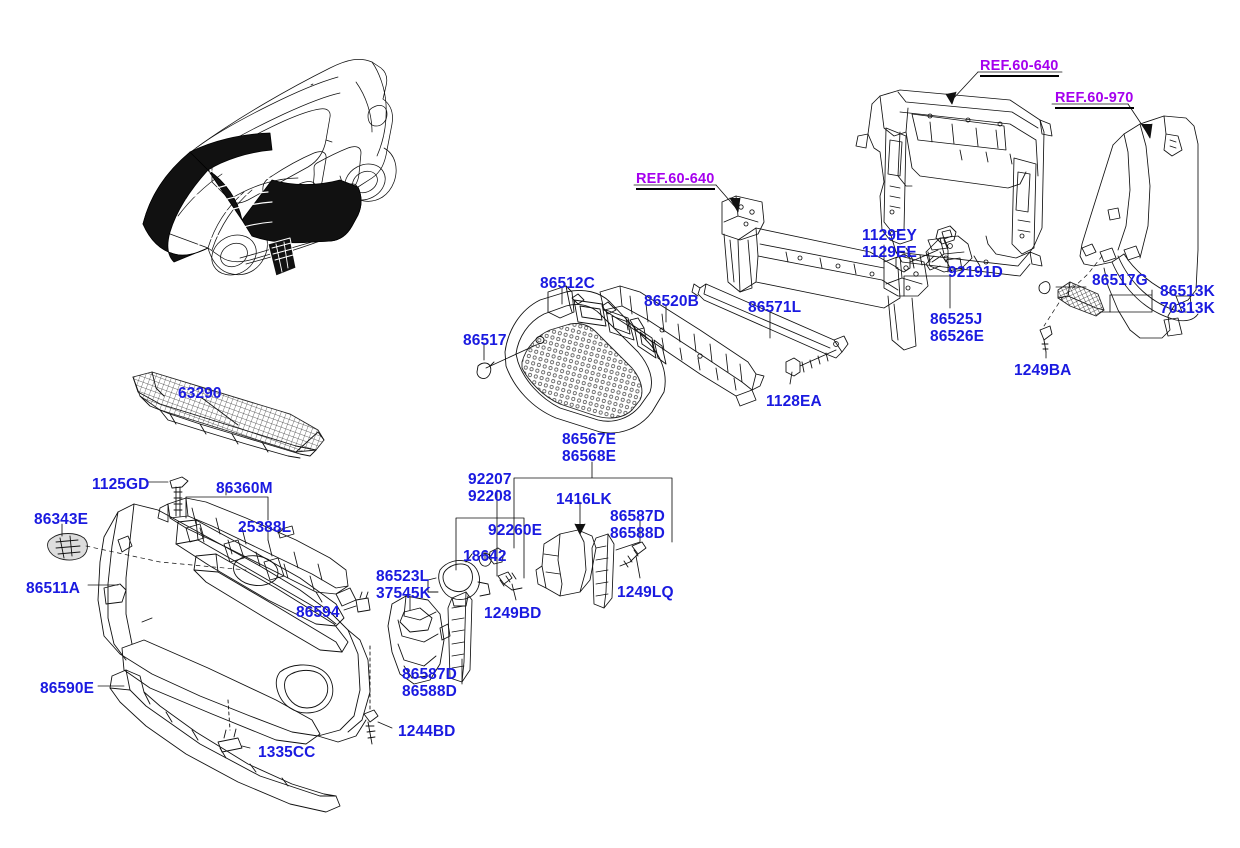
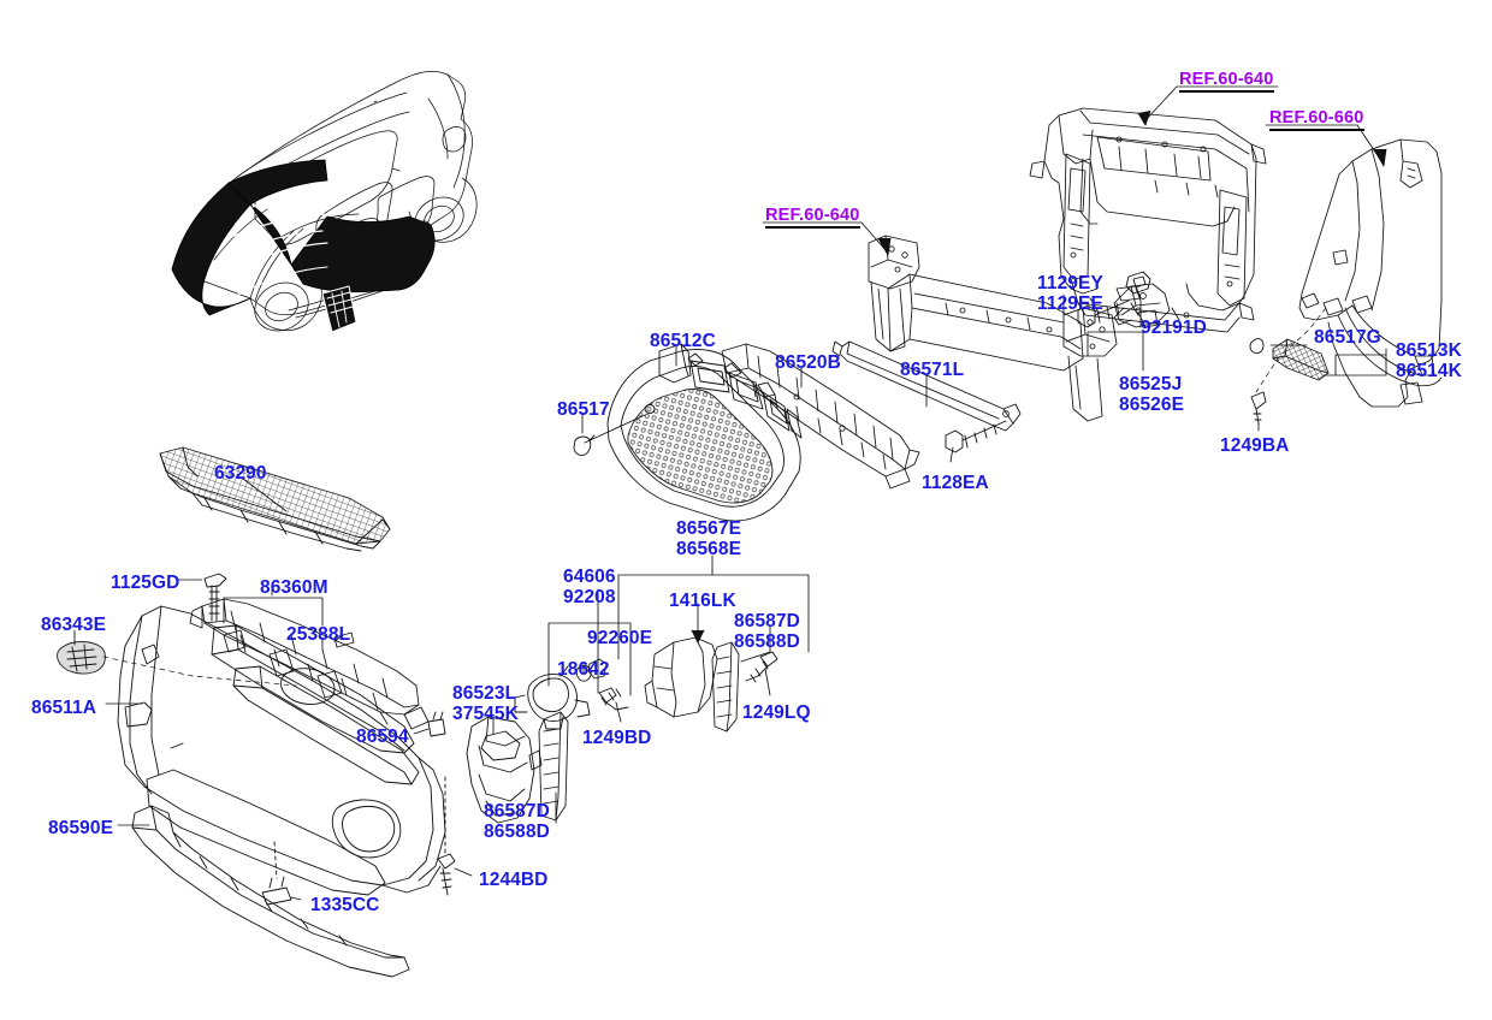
  REF.60-640
- REF.60-970
+ REF.60-660
  REF.60-640
  63290
  1125GD
  86360M
  25388L
  86343E
  86511A
  86594
  86590E
  1335CC
  1244BD
  86523L
  37545K
  86587D
  86588D
- 92207
+ 64606
  92208
  92260E
  18642
  1249BD
  86567E
  86568E
  1416LK
  86587D
  86588D
  1249LQ
  86517
  86512C
  86520B
  86571L
  1128EA
  1129EY
  1129EE
  92191D
  86525J
  86526E
  1249BA
  86517G
  86513K
- 70313K
+ 86514K
